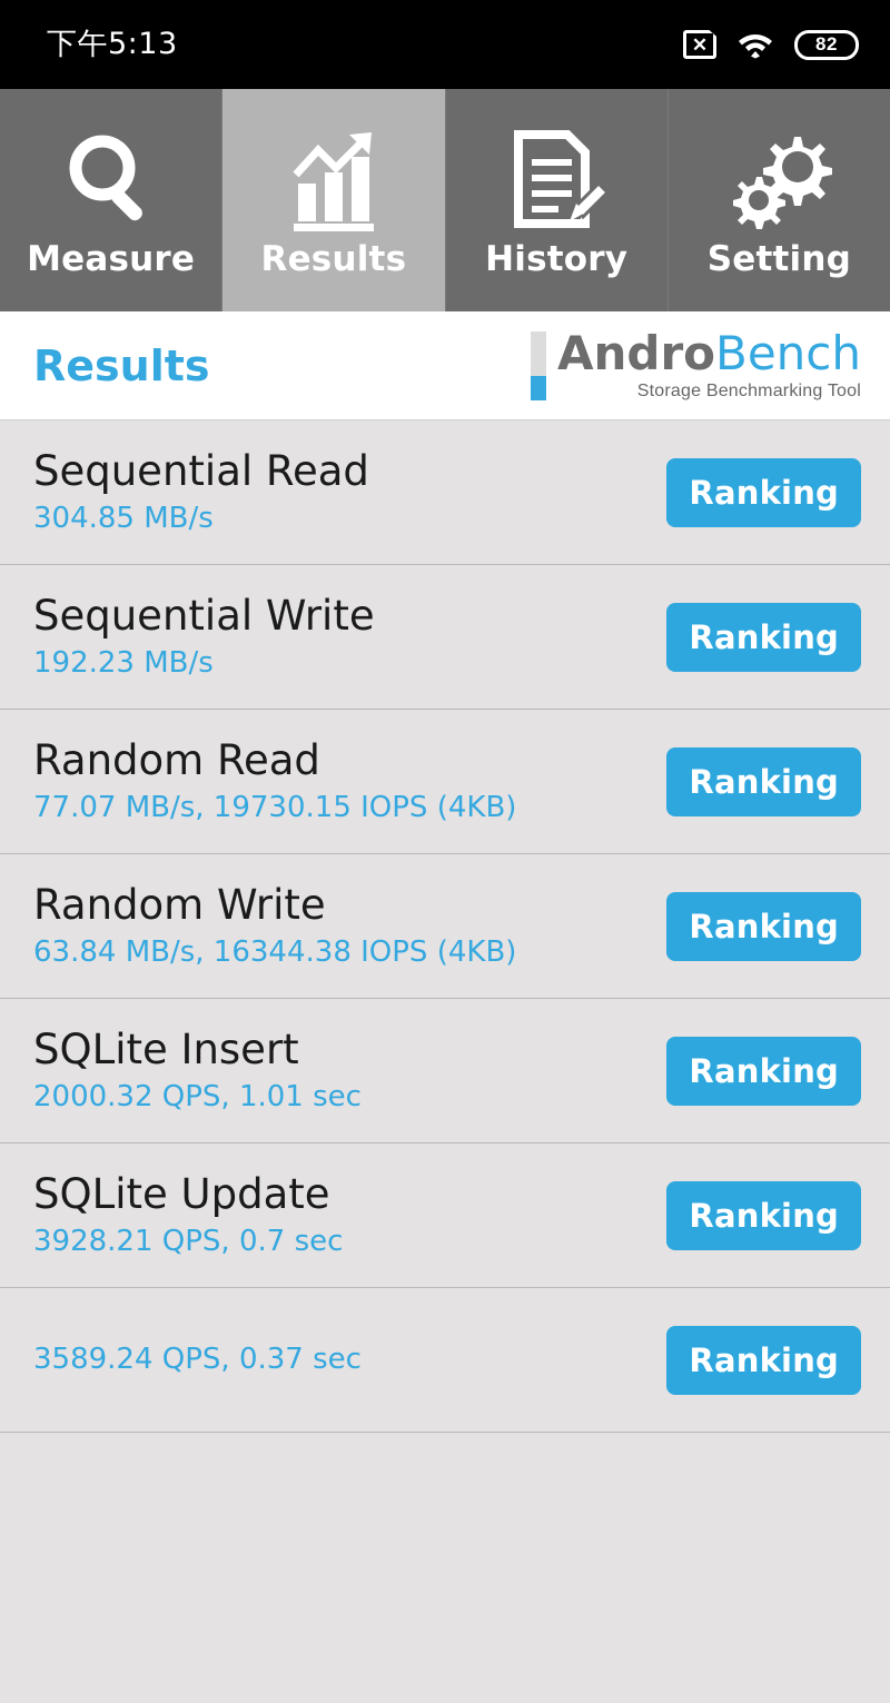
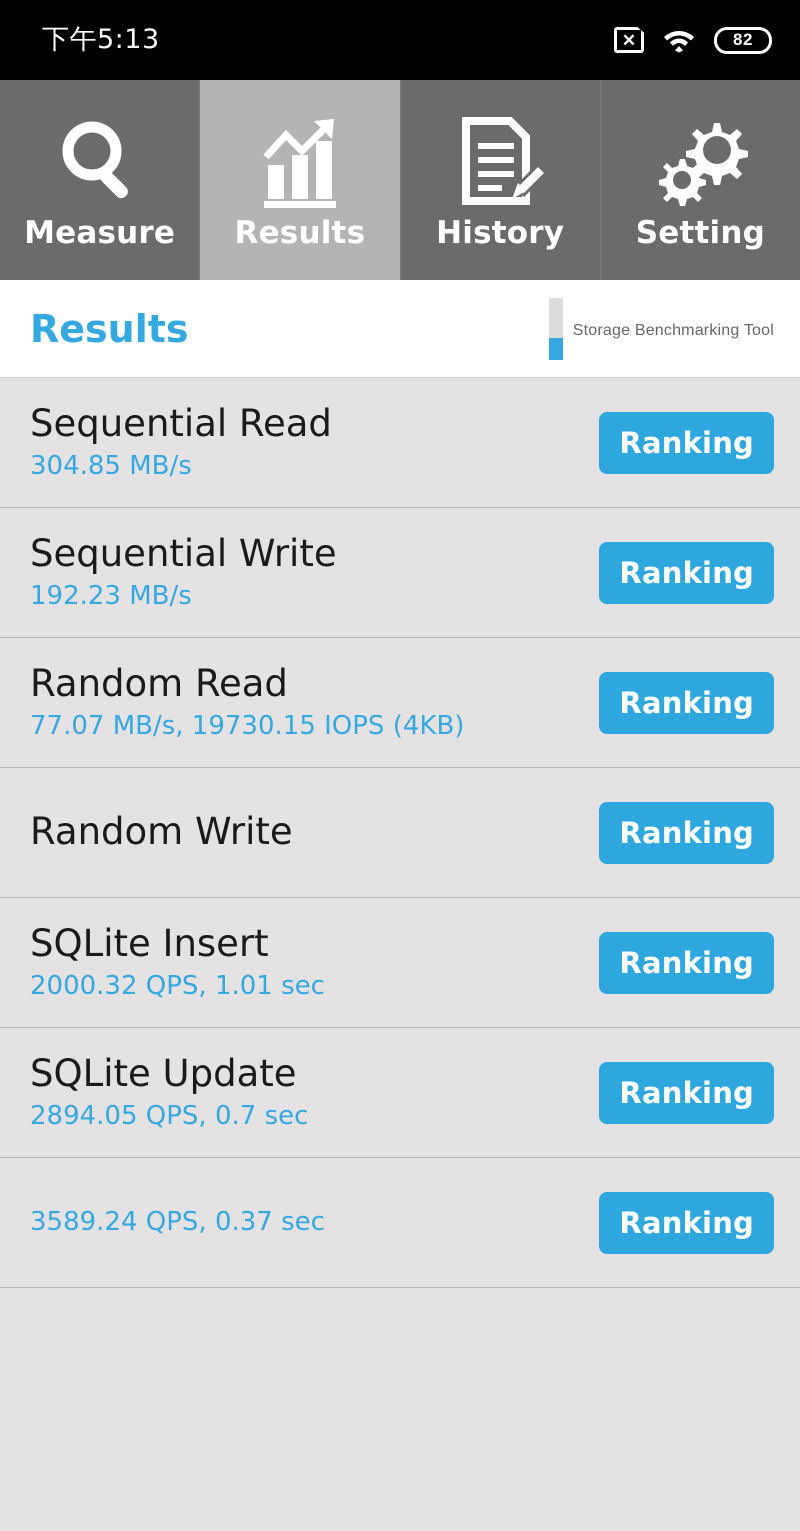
  下午5:13
  ✕
  82
  Measure
  Results
  History
  Setting
  Results
- AndroBench
  Storage Benchmarking Tool
  Sequential Read
  304.85 MB/s
  Ranking
  Sequential Write
  192.23 MB/s
  Ranking
  Random Read
  77.07 MB/s, 19730.15 IOPS (4KB)
  Ranking
  Random Write
- 63.84 MB/s, 16344.38 IOPS (4KB)
  Ranking
  SQLite Insert
  2000.32 QPS, 1.01 sec
  Ranking
  SQLite Update
- 3928.21 QPS, 0.7 sec
+ 2894.05 QPS, 0.7 sec
  Ranking
  3589.24 QPS, 0.37 sec
  Ranking
